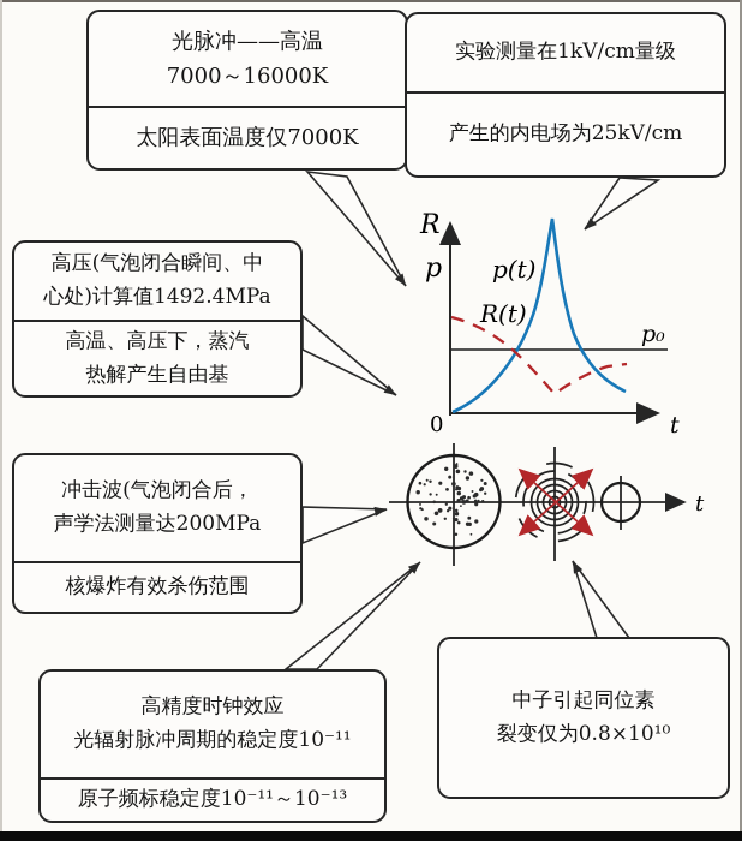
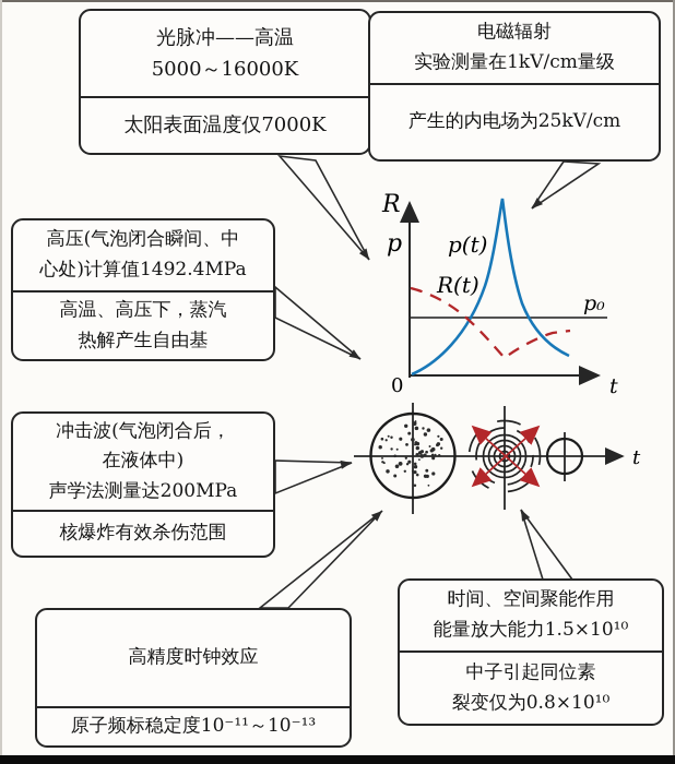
  R
  p
  p(t)
  R(t)
  p₀
  0
  t
  t
  光脉冲——高温
- 7000～16000K
+ 5000～16000K
  太阳表面温度仅7000K
+ 电磁辐射
  实验测量在1kV/cm量级
  产生的内电场为25kV/cm
  高压(气泡闭合瞬间、中
  心处)计算值1492.4MPa
  高温、高压下，蒸汽
  热解产生自由基
  冲击波(气泡闭合后，
+ 在液体中)
  声学法测量达200MPa
  核爆炸有效杀伤范围
  高精度时钟效应
- 光辐射脉冲周期的稳定度10⁻¹¹
  原子频标稳定度10⁻¹¹～10⁻¹³
+ 时间、空间聚能作用
+ 能量放大能力1.5×10¹⁰
  中子引起同位素
  裂变仅为0.8×10¹⁰
